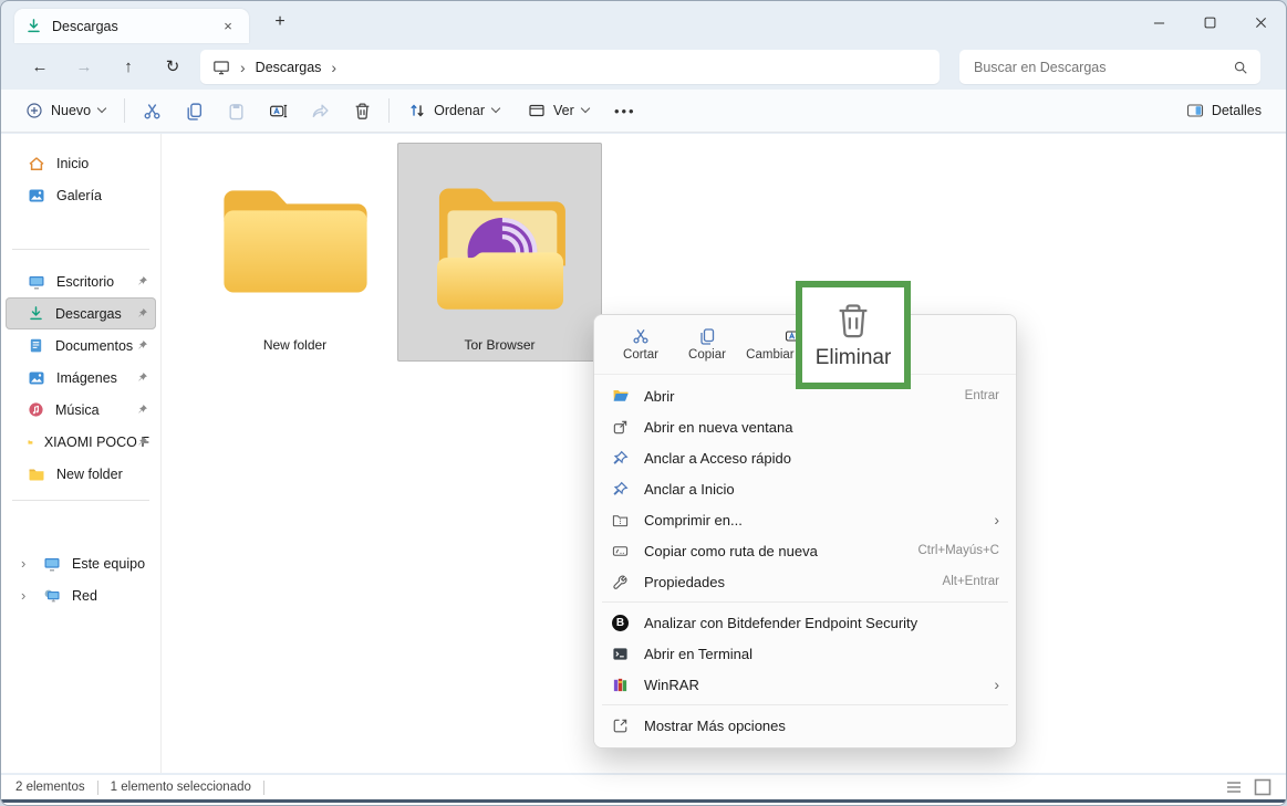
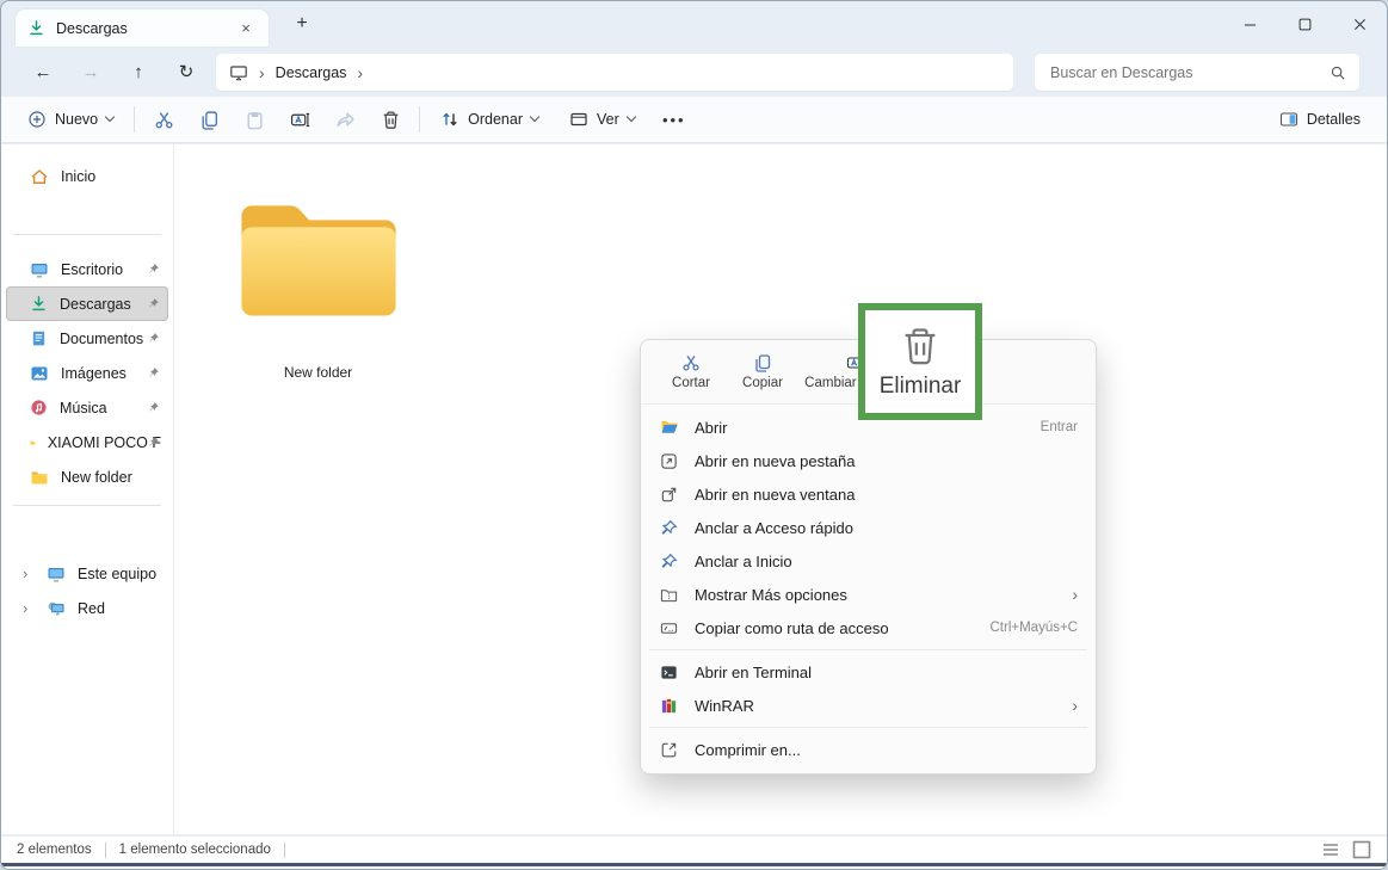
  Descargas
  ×
  +
  ←
  →
  ↑
  ↻
  ›
  Descargas
  ›
  Buscar en Descargas
  Nuevo
  Ordenar
  Ver
  •••
  Detalles
  Inicio
- Galería
  Escritorio
  Descargas
  Documentos
  Imágenes
  Música
  XIAOMI POCO F
  New folder
  ›
  Este equipo
  ›
  Red
  New folder
- Tor Browser
  Cortar
  Copiar
  Abrir
  Entrar
+ Abrir en nueva pestaña
  Abrir en nueva ventana
  Anclar a Acceso rápido
  Anclar a Inicio
- Comprimir en...
+ Mostrar Más opciones
  ›
- Copiar como ruta de nueva
+ Copiar como ruta de acceso
  Ctrl+Mayús+C
- Propiedades
- Alt+Entrar
- B
- Analizar con Bitdefender Endpoint Security
  Abrir en Terminal
  WinRAR
  ›
- Mostrar Más opciones
+ Comprimir en...
  Eliminar
  2 elementos
  1 elemento seleccionado
